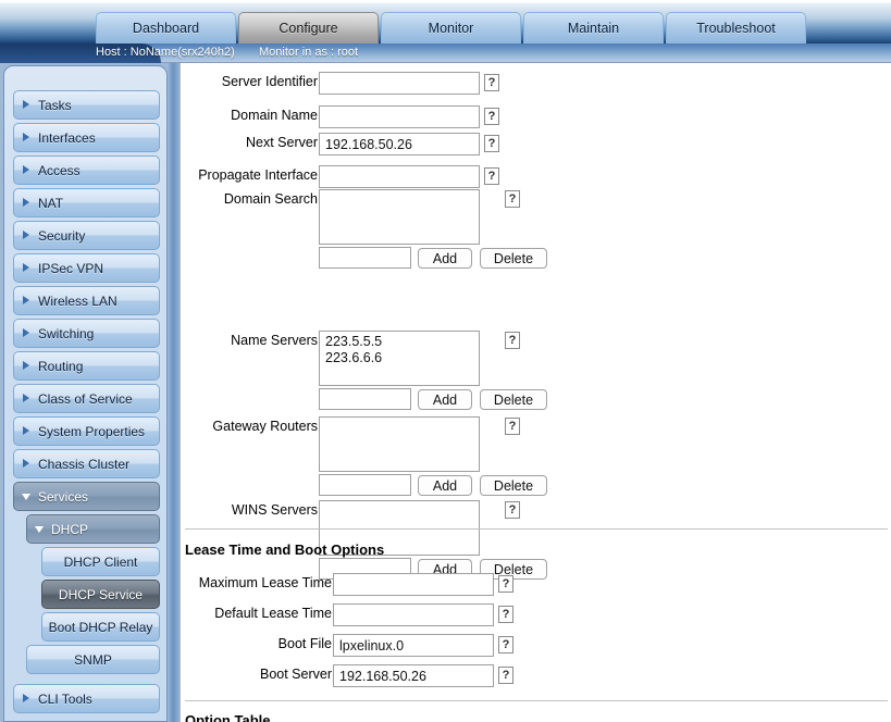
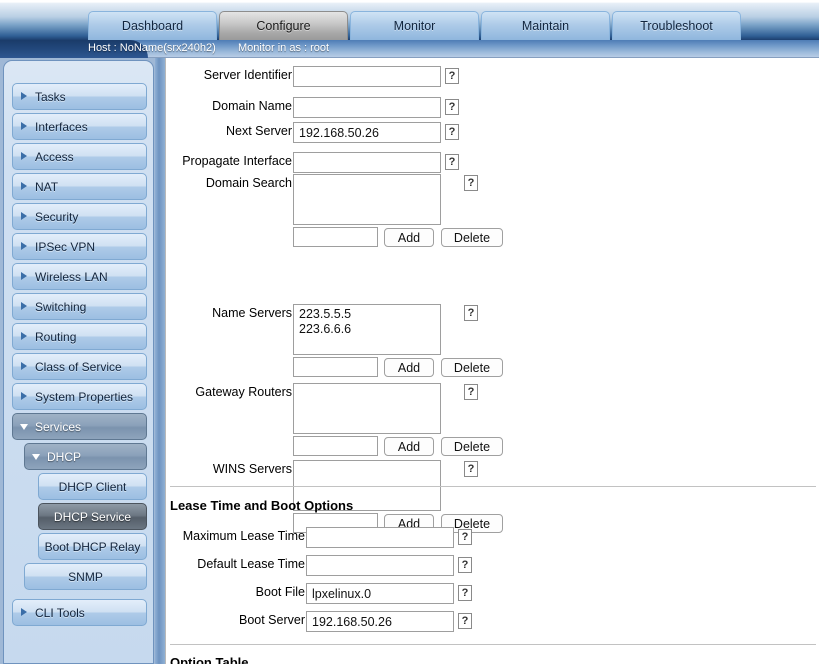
  Dashboard
  Configure
  Monitor
  Maintain
  Troubleshoot
  Host : NoName(srx240h2)
  Monitor in as : root
  Tasks
  Interfaces
  Access
  NAT
  Security
  IPSec VPN
  Wireless LAN
  Switching
  Routing
  Class of Service
  System Properties
- Chassis Cluster
  Services
  DHCP
  DHCP Client
  DHCP Service
  Boot DHCP Relay
  SNMP
  CLI Tools
  Server Identifier
  ?
  Domain Name
  ?
  Next Server
  192.168.50.26
  ?
  Propagate Interface
  ?
  Domain Search
  ?
  Add
  Delete
  Name Servers
  223.5.5.5
  223.6.6.6
  ?
  Add
  Delete
  Gateway Routers
  ?
  Add
  Delete
  WINS Servers
  ?
  Add
  Delete
  Lease Time and Boot Options
  Maximum Lease Time
  ?
  Default Lease Time
  ?
  Boot File
  lpxelinux.0
  ?
  Boot Server
  192.168.50.26
  ?
  Option Table
